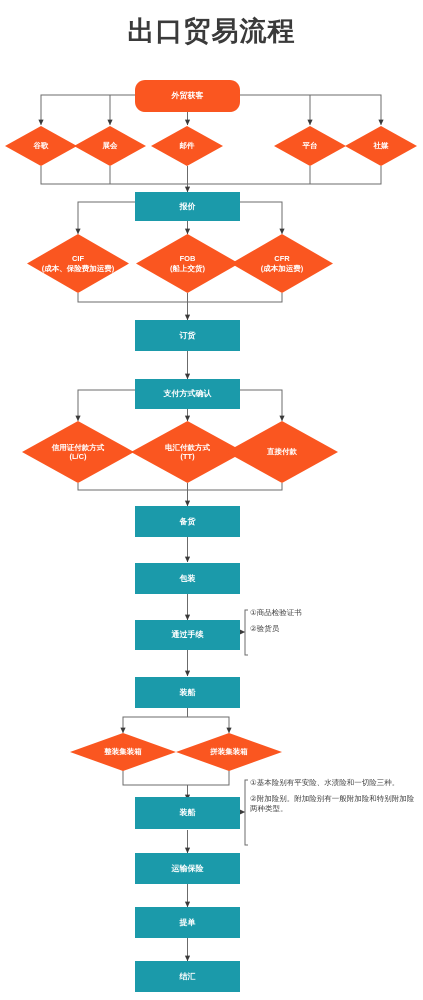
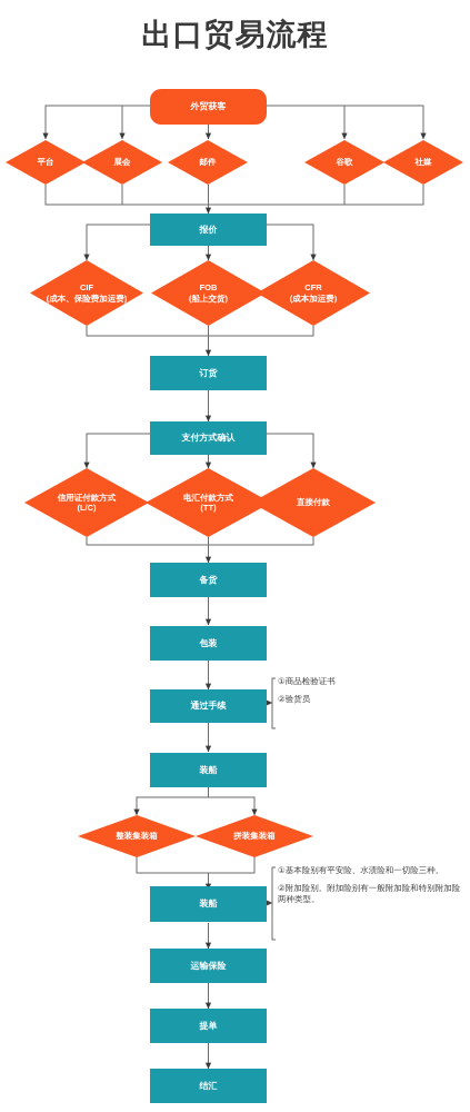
  出口贸易流程
  外贸获客
- 谷歌
+ 平台
  展会
  邮件
- 平台
+ 谷歌
  社媒
  报价
  CIF
  (成本、保险费加运费)
  FOB
  (船上交货)
  CFR
  (成本加运费)
  订货
  支付方式确认
  信用证付款方式
  (L/C)
  电汇付款方式
  (TT)
  直接付款
  备货
  包装
  通过手续
  ①商品检验证书
  ②验货员
  装船
  整装集装箱
  拼装集装箱
  装船
  ①基本险别有平安险、水渍险和一切险三种。
  ②附加险别。附加险别有一般附加险和特别附加险两种类型。
  运输保险
  提单
  结汇
